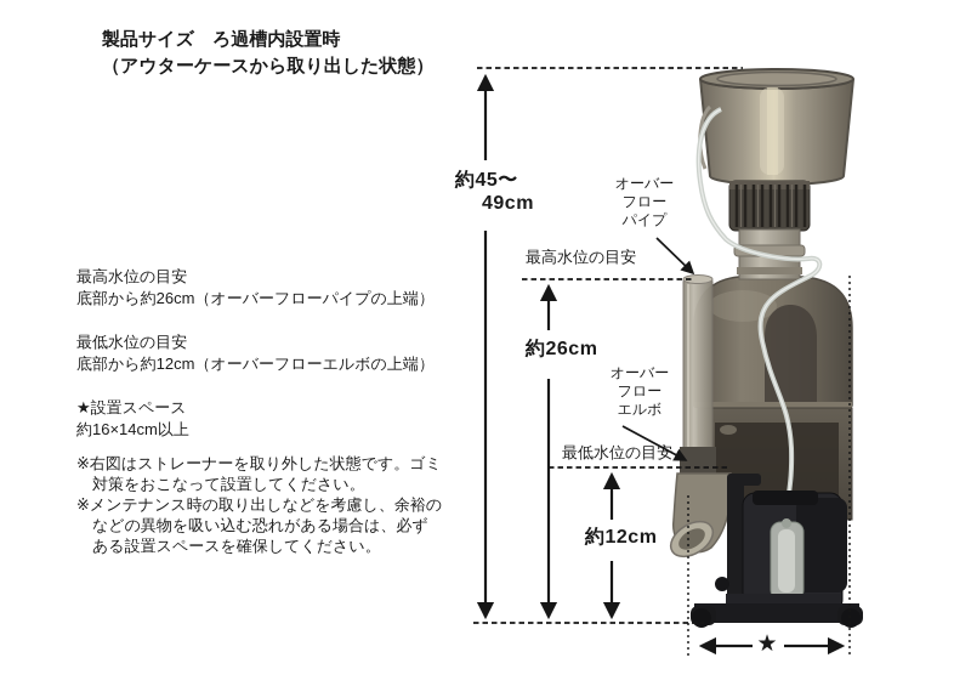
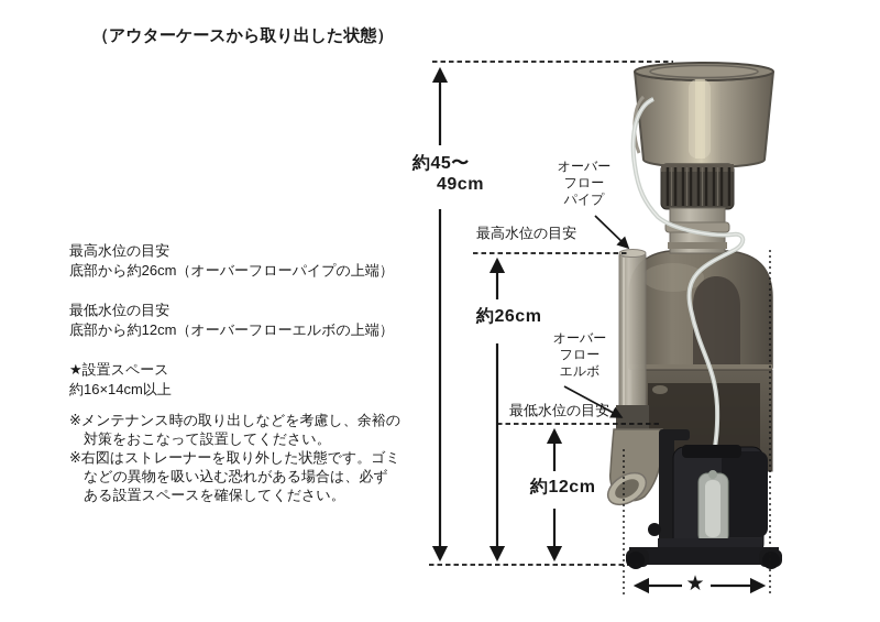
- 製品サイズ ろ過槽内設置時
  （アウターケースから取り出した状態）
  最高水位の目安
  底部から約26cm（オーバーフローパイプの上端）
  最低水位の目安
  底部から約12cm（オーバーフローエルボの上端）
  ★設置スペース
  約16×14cm以上
- ※右図はストレーナーを取り外した状態です。ゴミ
+ ※メンテナンス時の取り出しなどを考慮し、余裕の
  対策をおこなって設置してください。
- ※メンテナンス時の取り出しなどを考慮し、余裕の
+ ※右図はストレーナーを取り外した状態です。ゴミ
  などの異物を吸い込む恐れがある場合は、必ず
  ある設置スペースを確保してください。
  約45〜
  49cm
  約26cm
  約12cm
  最高水位の目安
  最低水位の目安
  オーバー
  フロー
  パイプ
  オーバー
  フロー
  エルボ
  ★
